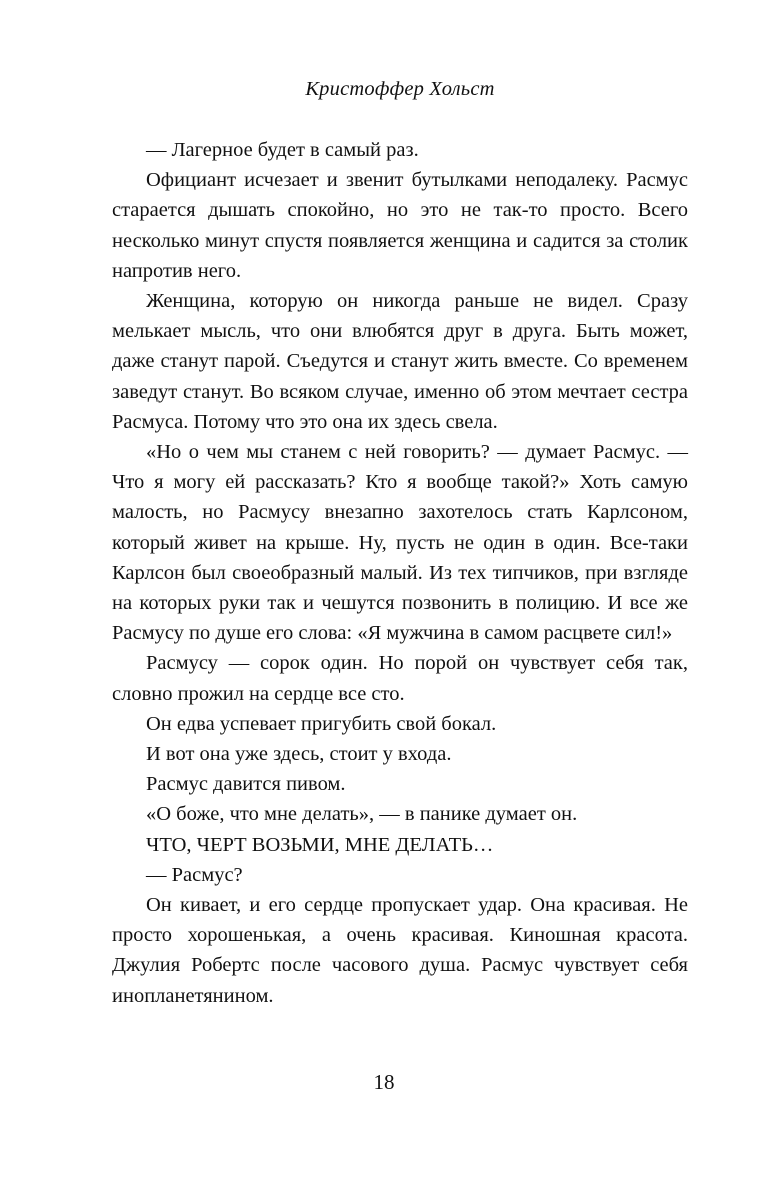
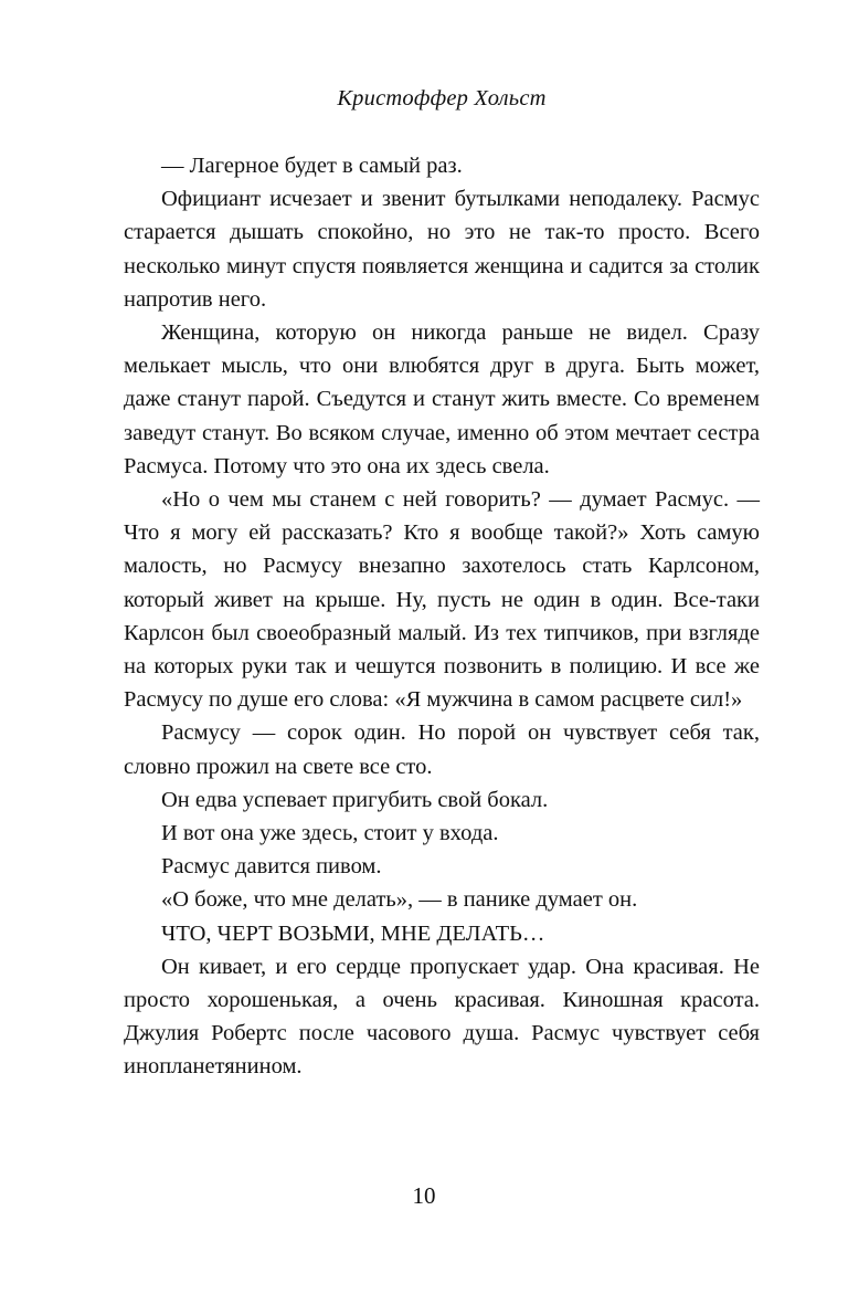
  Кристоффер Хольст
  — Лагерное будет в самый раз.
  Официант исчезает и звенит бутылками неподале­ку. Расмус старается дышать спокойно, но это не так-то просто. Всего несколько минут спустя появляется жен­щина и садится за столик напротив него.
  Женщина, которую он никогда раньше не видел. Сразу мелькает мысль, что они влюбятся друг в друга. Быть может, даже станут парой. Съедутся и станут жить вместе. Со временем заведут станут. Во всяком слу­чае, именно об этом мечтает сестра Расмуса. Потому что это она их здесь свела.
  «Но о чем мы станем с ней говорить? — думает Расмус. — Что я могу ей рассказать? Кто я вообще та­кой?» Хоть самую малость, но Расмусу внезапно за­хотелось стать Карлсоном, который живет на крыше. Ну, пусть не один в один. Все-таки Карлсон был сво­еобразный малый. Из тех типчиков, при взгляде на которых руки так и чешутся позвонить в полицию. И все же Расмусу по душе его слова: «Я мужчина в са­мом расцвете сил!»
- Расмусу — сорок один. Но порой он чувствует себя так, словно прожил на сердце все сто.
+ Расмусу — сорок один. Но порой он чувствует себя так, словно прожил на свете все сто.
  Он едва успевает пригубить свой бокал.
  И вот она уже здесь, стоит у входа.
  Расмус давится пивом.
  «О боже, что мне делать», — в панике думает он.
  ЧТО, ЧЕРТ ВОЗЬМИ, МНЕ ДЕЛАТЬ…
- — Расмус?
  Он кивает, и его сердце пропускает удар. Она краси­вая. Не просто хорошенькая, а очень красивая. Кинош­ная красота. Джулия Робертс после часового душа. Рас­мус чувствует себя инопланетянином.
- 18
+ 10
